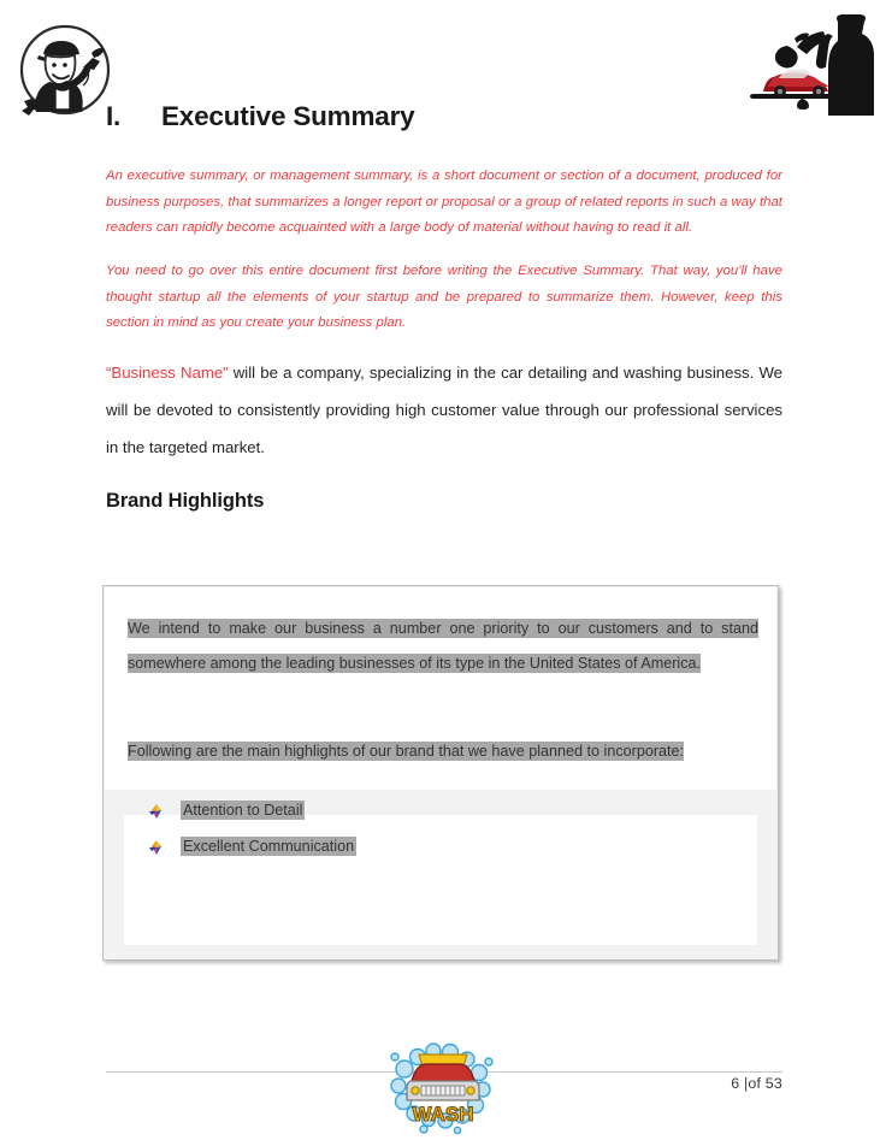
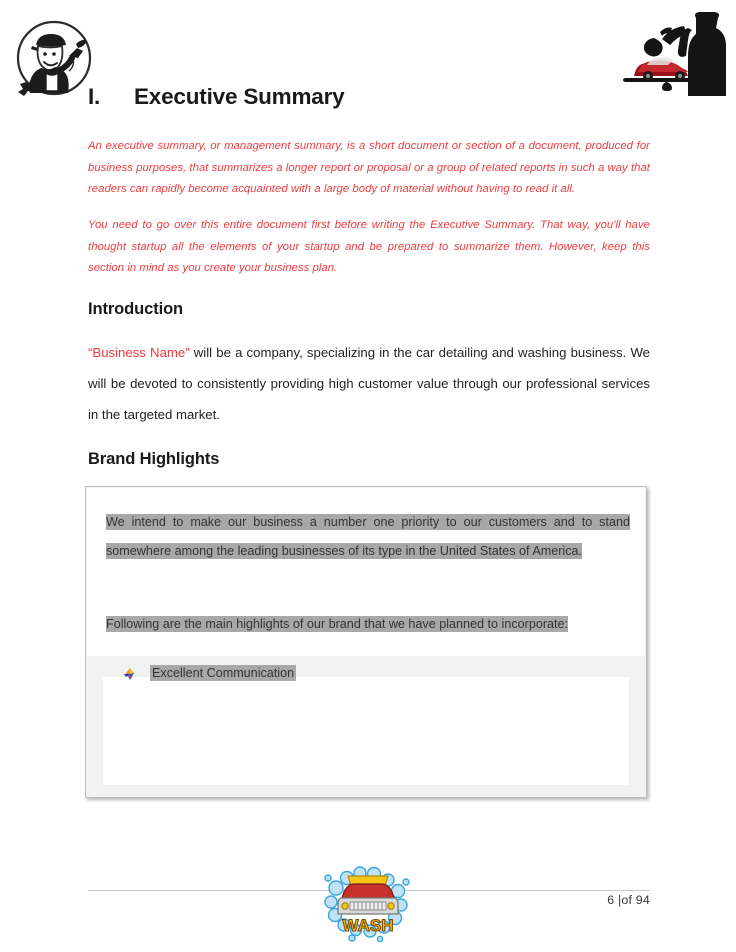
  I. Executive Summary
  An executive summary, or management summary, is a short document or section of a document, produced for business purposes, that summarizes a longer report or proposal or a group of related reports in such a way that readers can rapidly become acquainted with a large body of material without having to read it all.
  You need to go over this entire document first before writing the Executive Summary. That way, you'll have thought startup all the elements of your startup and be prepared to summarize them. However, keep this section in mind as you create your business plan.
+ Introduction
  “Business Name” will be a company, specializing in the car detailing and washing business. We will be devoted to consistently providing high customer value through our professional services in the targeted market.
  Brand Highlights
  We intend to make our business a number one priority to our customers and to stand somewhere among the leading businesses of its type in the United States of America.
  Following are the main highlights of our brand that we have planned to incorporate:
- Attention to Detail
  Excellent Communication
  WASH
- 6 |of 53
+ 6 |of 94
